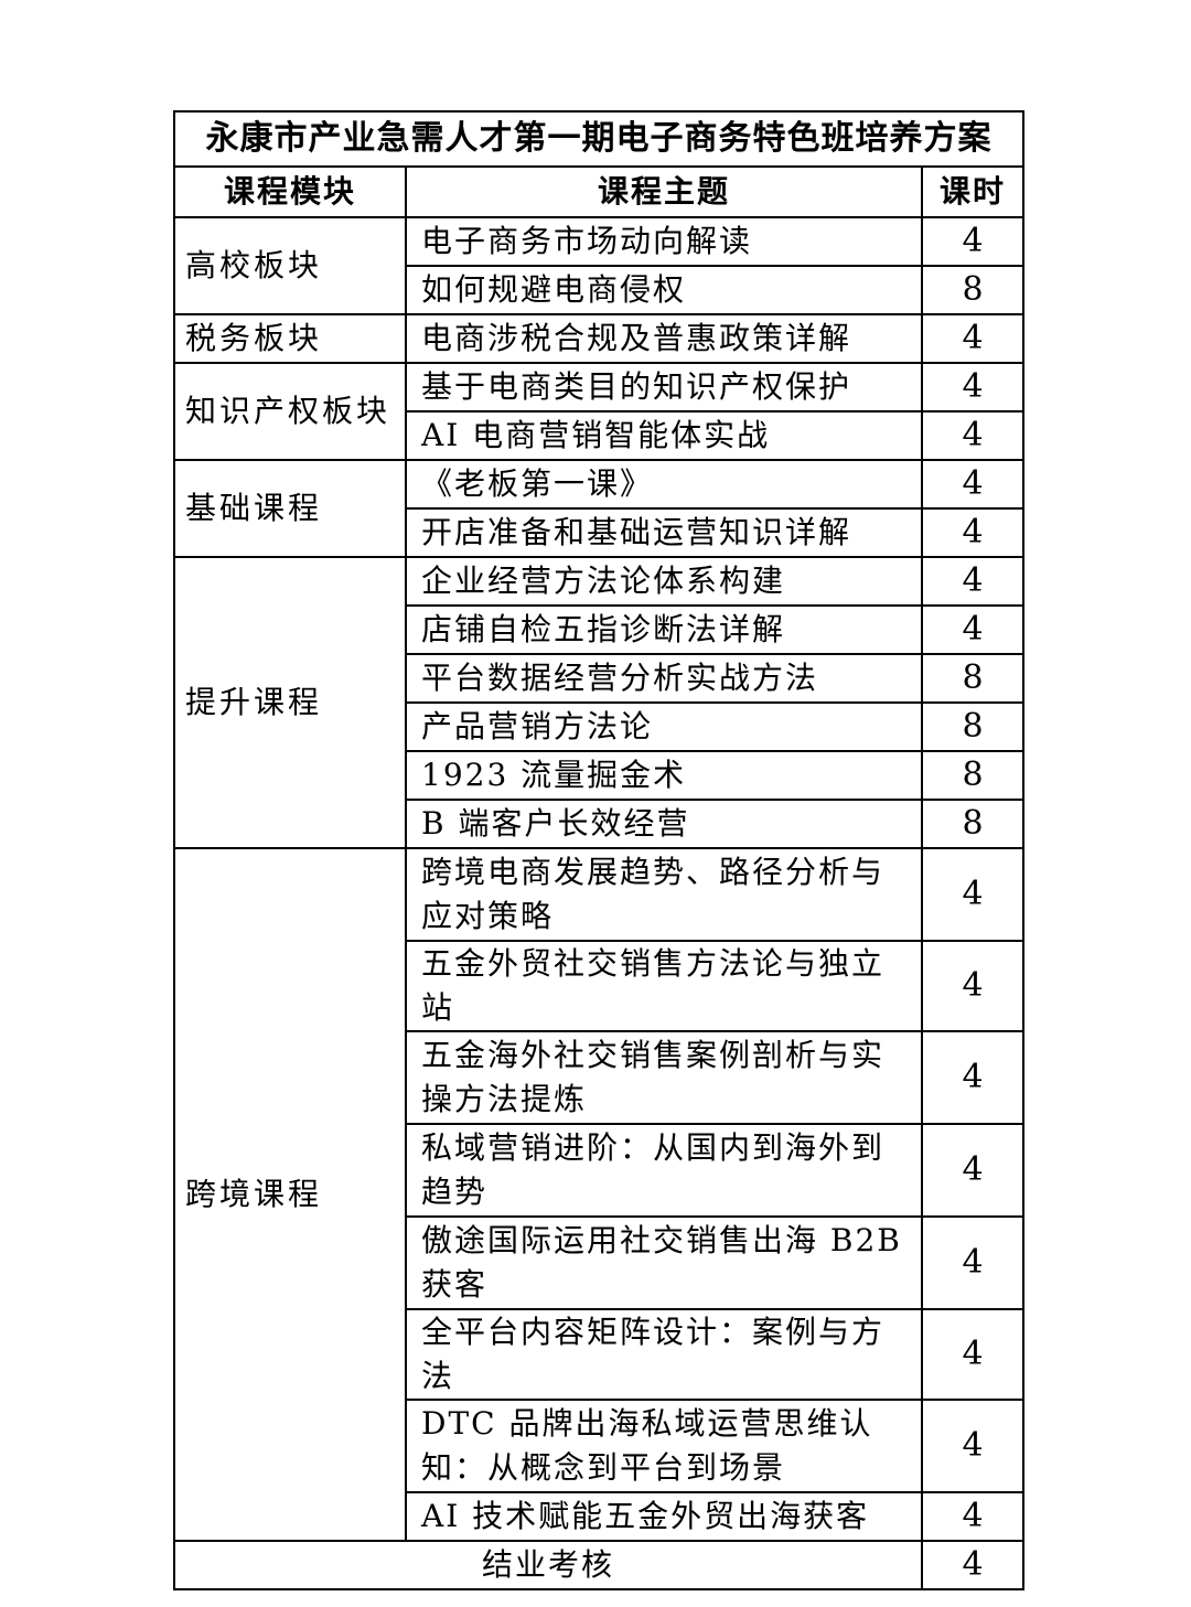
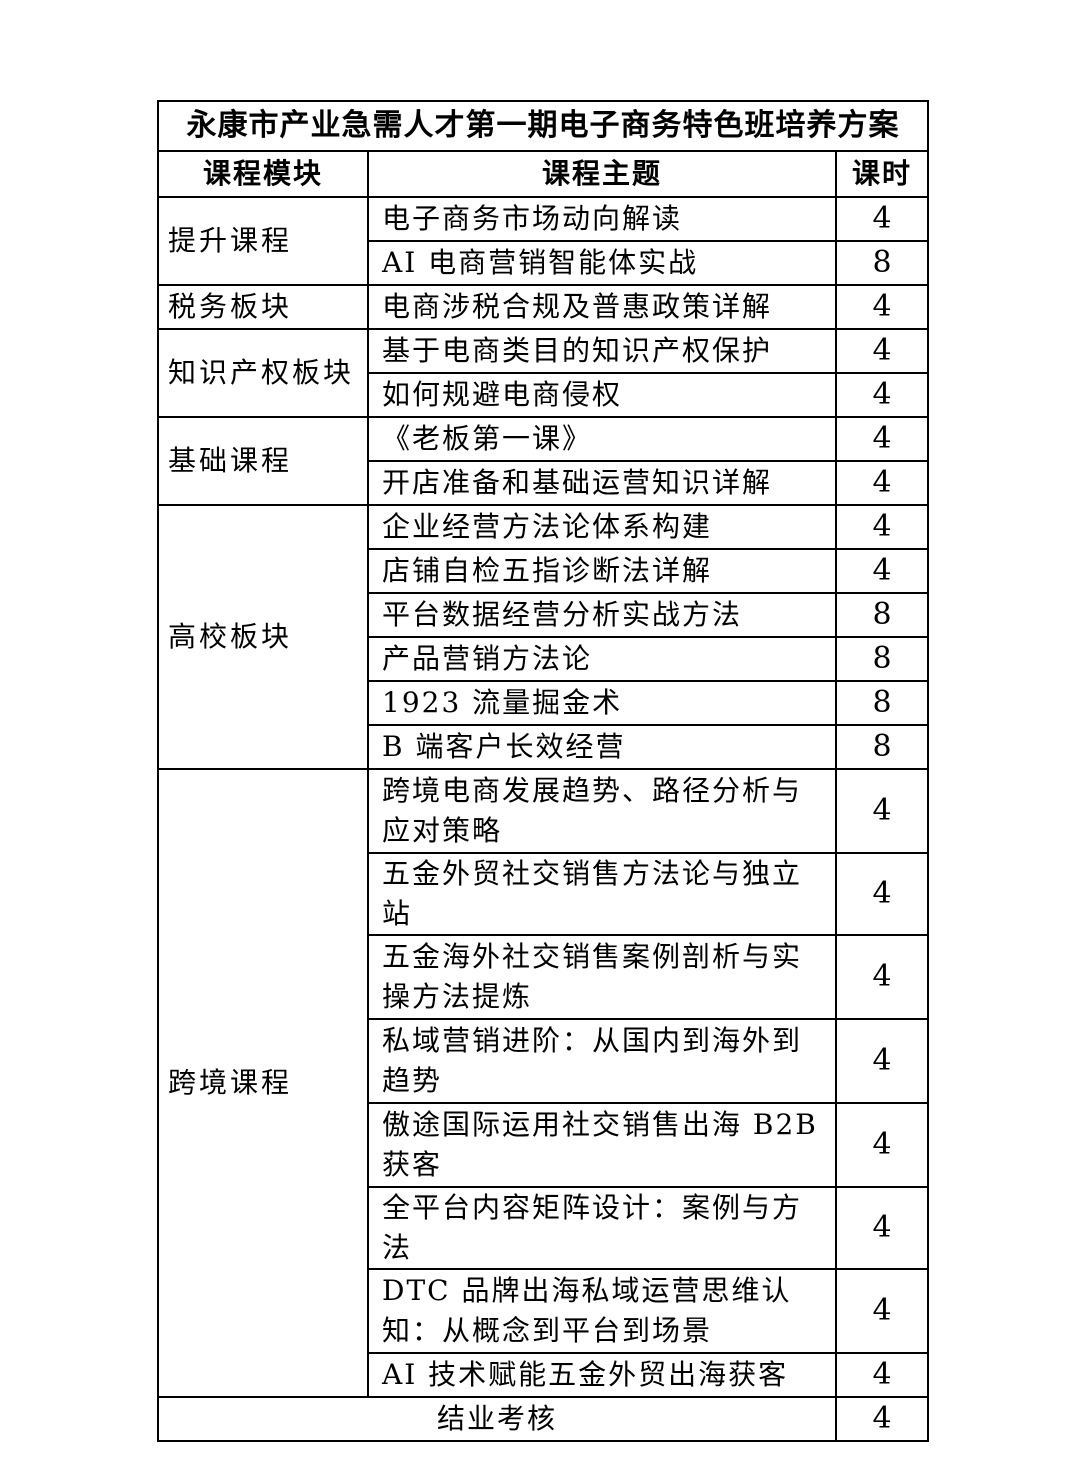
  永康市产业急需人才第一期电子商务特色班培养方案
  课程模块	课程主题	课时
- 高校板块	电子商务市场动向解读	4
+ 提升课程	电子商务市场动向解读	4
- 如何规避电商侵权	8
+ AI 电商营销智能体实战	8
  税务板块	电商涉税合规及普惠政策详解	4
  知识产权板块	基于电商类目的知识产权保护	4
- AI 电商营销智能体实战	4
+ 如何规避电商侵权	4
  基础课程	《老板第一课》	4
  开店准备和基础运营知识详解	4
- 提升课程	企业经营方法论体系构建	4
+ 高校板块	企业经营方法论体系构建	4
  店铺自检五指诊断法详解	4
  平台数据经营分析实战方法	8
  产品营销方法论	8
  1923 流量掘金术	8
  B 端客户长效经营	8
  跨境课程	跨境电商发展趋势、路径分析与应对策略	4
  五金外贸社交销售方法论与独立站	4
  五金海外社交销售案例剖析与实操方法提炼	4
  私域营销进阶：从国内到海外到趋势	4
  傲途国际运用社交销售出海 B2B 获客	4
  全平台内容矩阵设计：案例与方法	4
  DTC 品牌出海私域运营思维认知：从概念到平台到场景	4
  AI 技术赋能五金外贸出海获客	4
  结业考核	4
